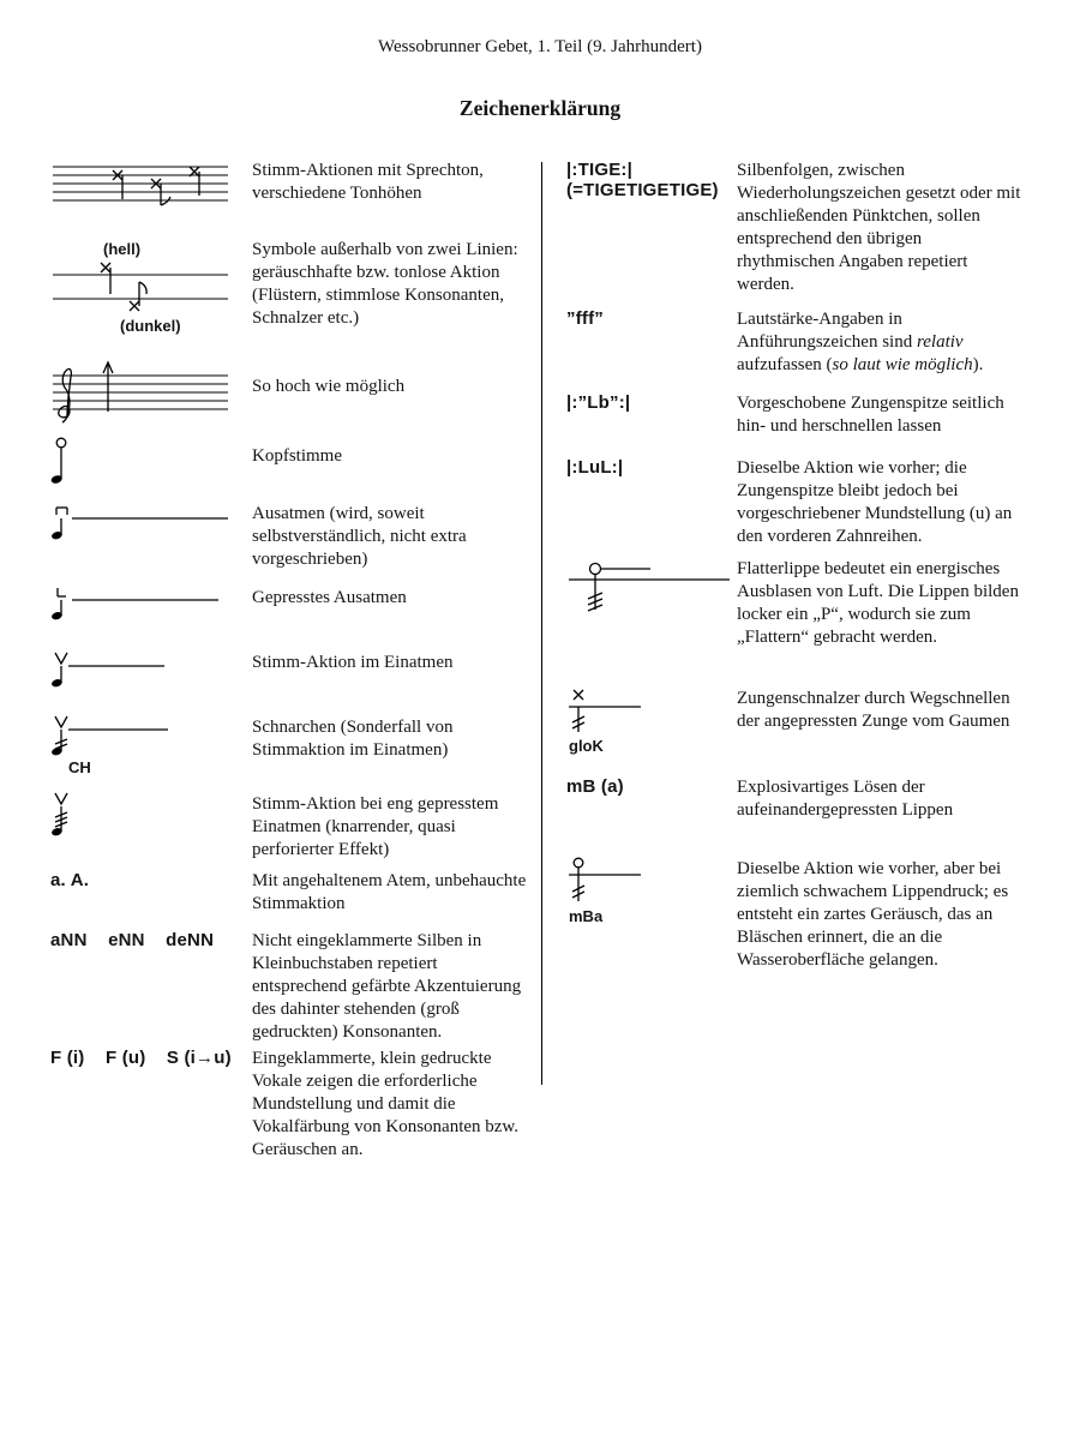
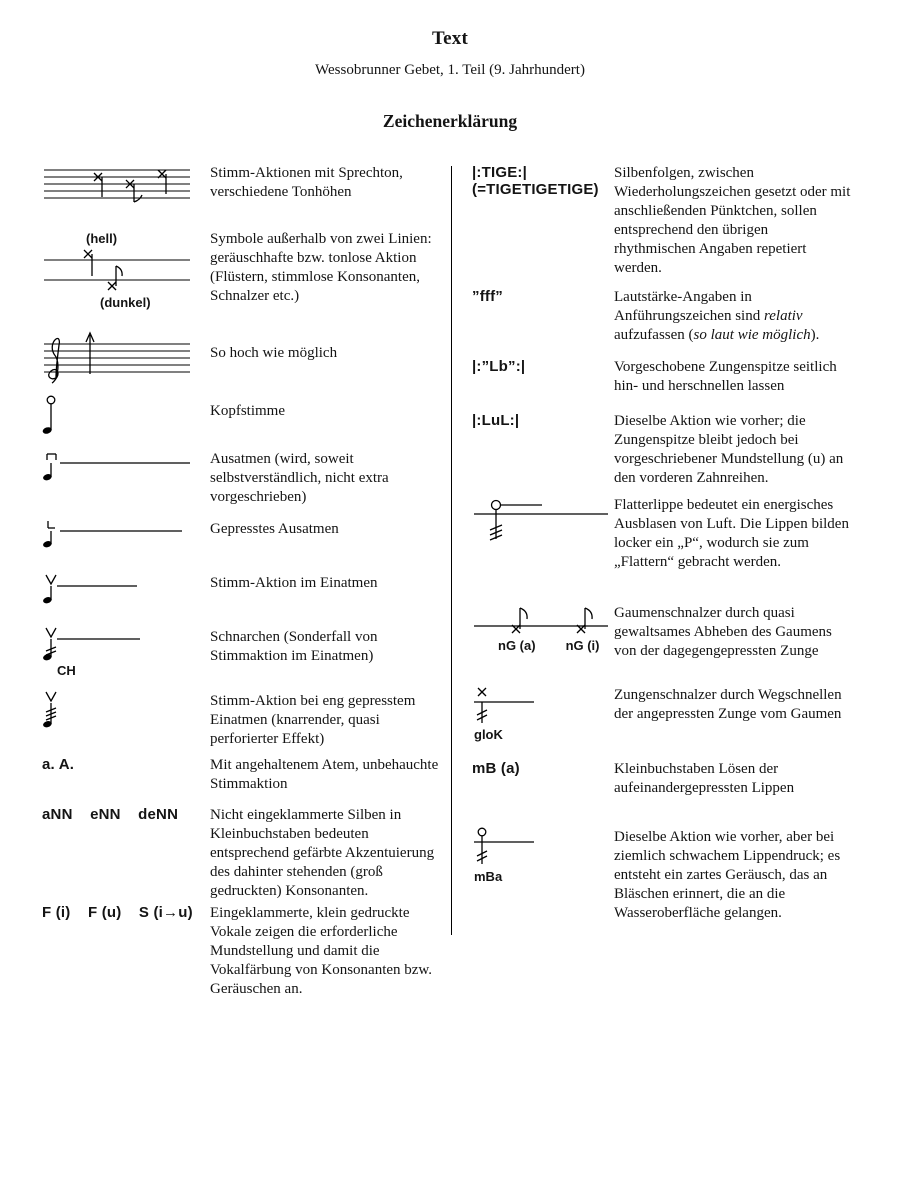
+ Text
  Wessobrunner Gebet, 1. Teil (9. Jahrhundert)
  Zeichenerklärung
  Stimm-Aktionen mit Sprechton, verschiedene Tonhöhen
  (hell) (dunkel)
  Symbole außerhalb von zwei Linien: geräuschhafte bzw. tonlose Aktion (Flüstern, stimmlose Konsonanten, Schnalzer etc.)
  So hoch wie möglich
  Kopfstimme
  Ausatmen (wird, soweit selbstverständlich, nicht extra vorgeschrieben)
  Gepresstes Ausatmen
  Stimm-Aktion im Einatmen
  CH
  Schnarchen (Sonderfall von Stimmaktion im Einatmen)
  Stimm-Aktion bei eng gepresstem Einatmen (knarrender, quasi perforierter Effekt)
  a. A.
  Mit angehaltenem Atem, unbehauchte Stimmaktion
  aNN eNN deNN
- Nicht eingeklammerte Silben in Kleinbuchstaben repetiert entsprechend gefärbte Akzentuierung des dahinter stehenden (groß gedruckten) Konsonanten.
+ Nicht eingeklammerte Silben in Kleinbuchstaben bedeuten entsprechend gefärbte Akzentuierung des dahinter stehenden (groß gedruckten) Konsonanten.
  F (i) F (u) S (i→u)
  Eingeklammerte, klein gedruckte Vokale zeigen die erforderliche Mundstellung und damit die Vokalfärbung von Konsonanten bzw. Geräuschen an.
  |:TIGE:|
  (=TIGETIGETIGE)
  Silbenfolgen, zwischen Wiederholungszeichen gesetzt oder mit anschließenden Pünktchen, sollen entsprechend den übrigen rhythmischen Angaben repetiert werden.
  ”fff”
  Lautstärke-Angaben in Anführungszeichen sind relativ aufzufassen (so laut wie möglich).
  |:”Lb”:|
  Vorgeschobene Zungenspitze seitlich hin- und herschnellen lassen
  |:LuL:|
  Dieselbe Aktion wie vorher; die Zungenspitze bleibt jedoch bei vorgeschriebener Mundstellung (u) an den vorderen Zahnreihen.
  Flatterlippe bedeutet ein energisches Ausblasen von Luft. Die Lippen bilden locker ein „P“, wodurch sie zum „Flattern“ gebracht werden.
+ nG (a)
+ nG (i)
+ Gaumenschnalzer durch quasi gewaltsames Abheben des Gaumens von der dagegengepressten Zunge
  gloK
  Zungenschnalzer durch Wegschnellen der angepressten Zunge vom Gaumen
  mB (a)
- Explosivartiges Lösen der aufeinandergepressten Lippen
+ Kleinbuchstaben Lösen der aufeinandergepressten Lippen
  mBa
  Dieselbe Aktion wie vorher, aber bei ziemlich schwachem Lippendruck; es entsteht ein zartes Geräusch, das an Bläschen erinnert, die an die Wasseroberfläche gelangen.
